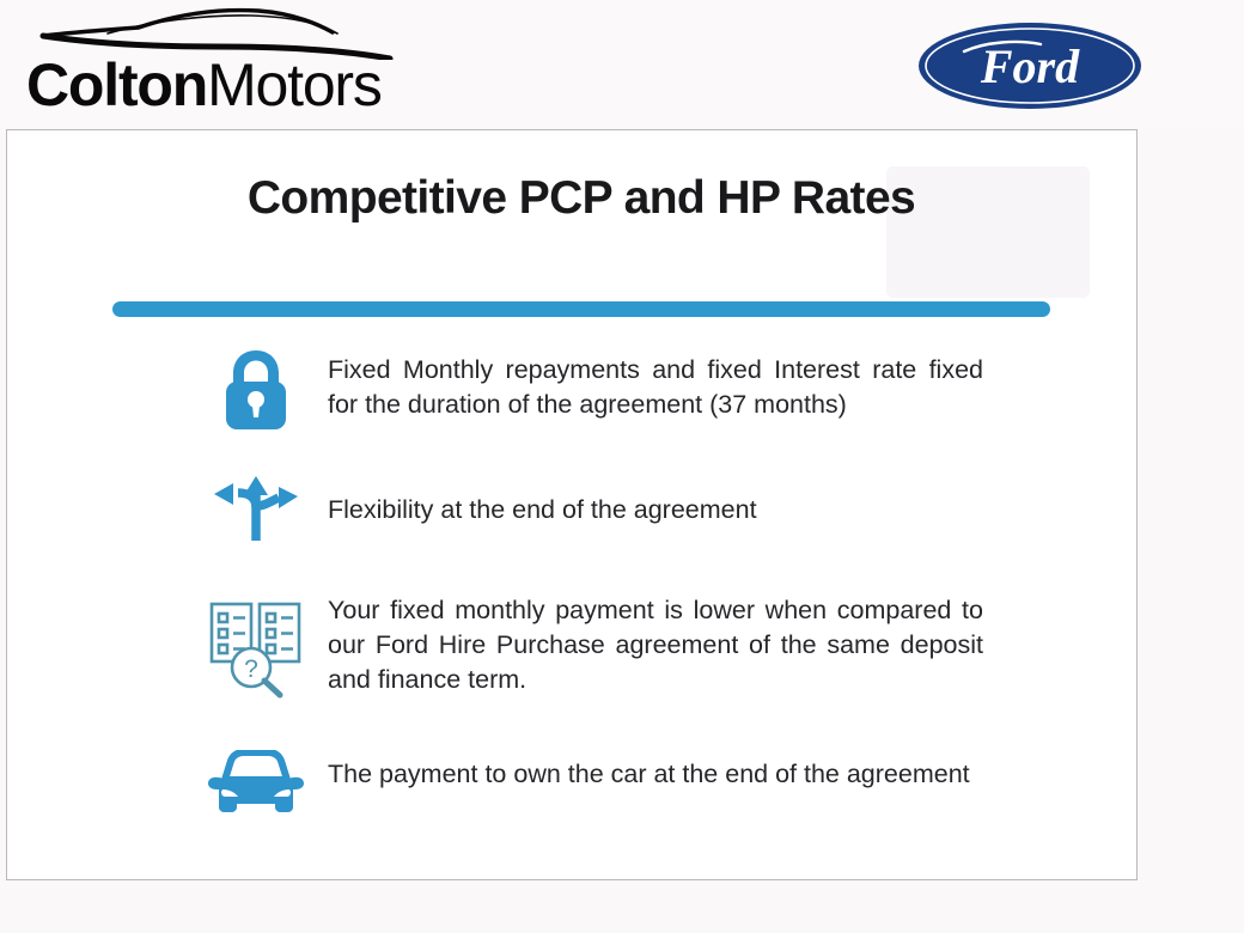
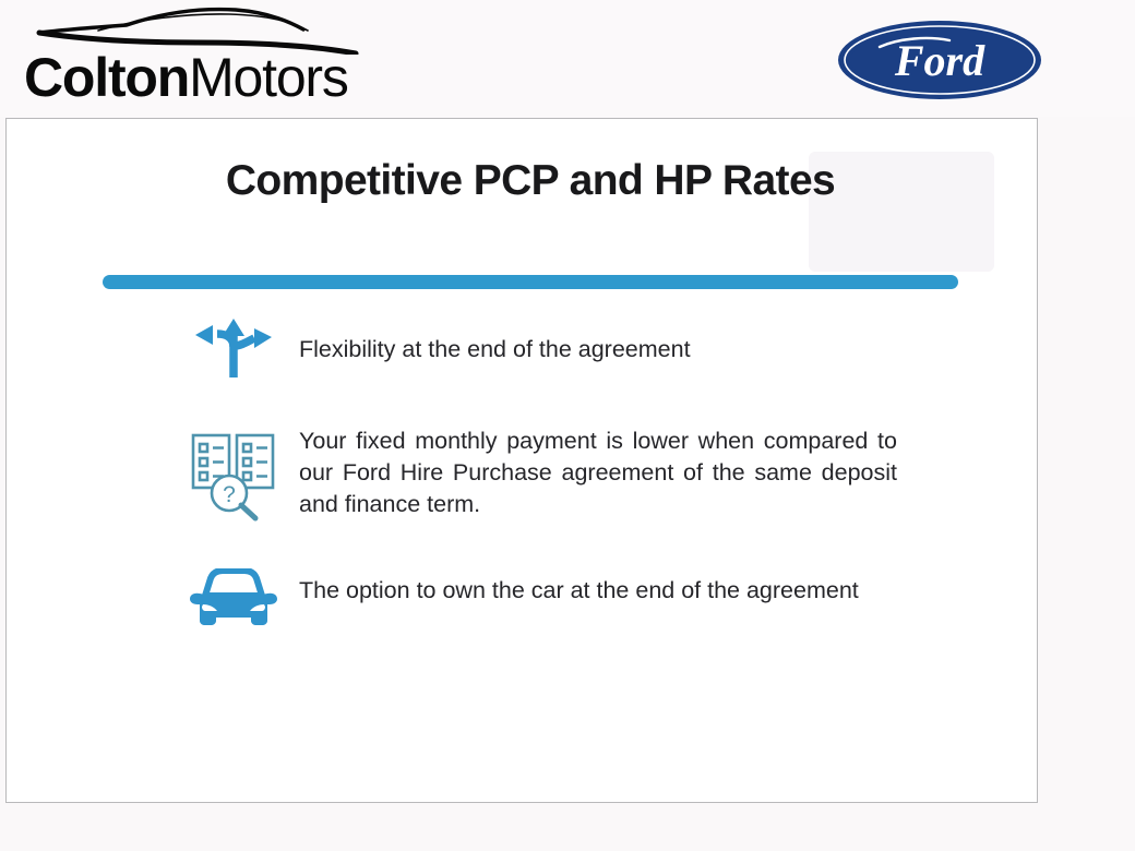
  ColtonMotors
  Ford
  Competitive PCP and HP Rates
- Fixed Monthly repayments and fixed Interest rate fixed for the duration of the agreement (37 months)
  Flexibility at the end of the agreement
  ?
  Your fixed monthly payment is lower when compared to our Ford Hire Purchase agreement of the same deposit and finance term.
- The payment to own the car at the end of the agreement
+ The option to own the car at the end of the agreement
